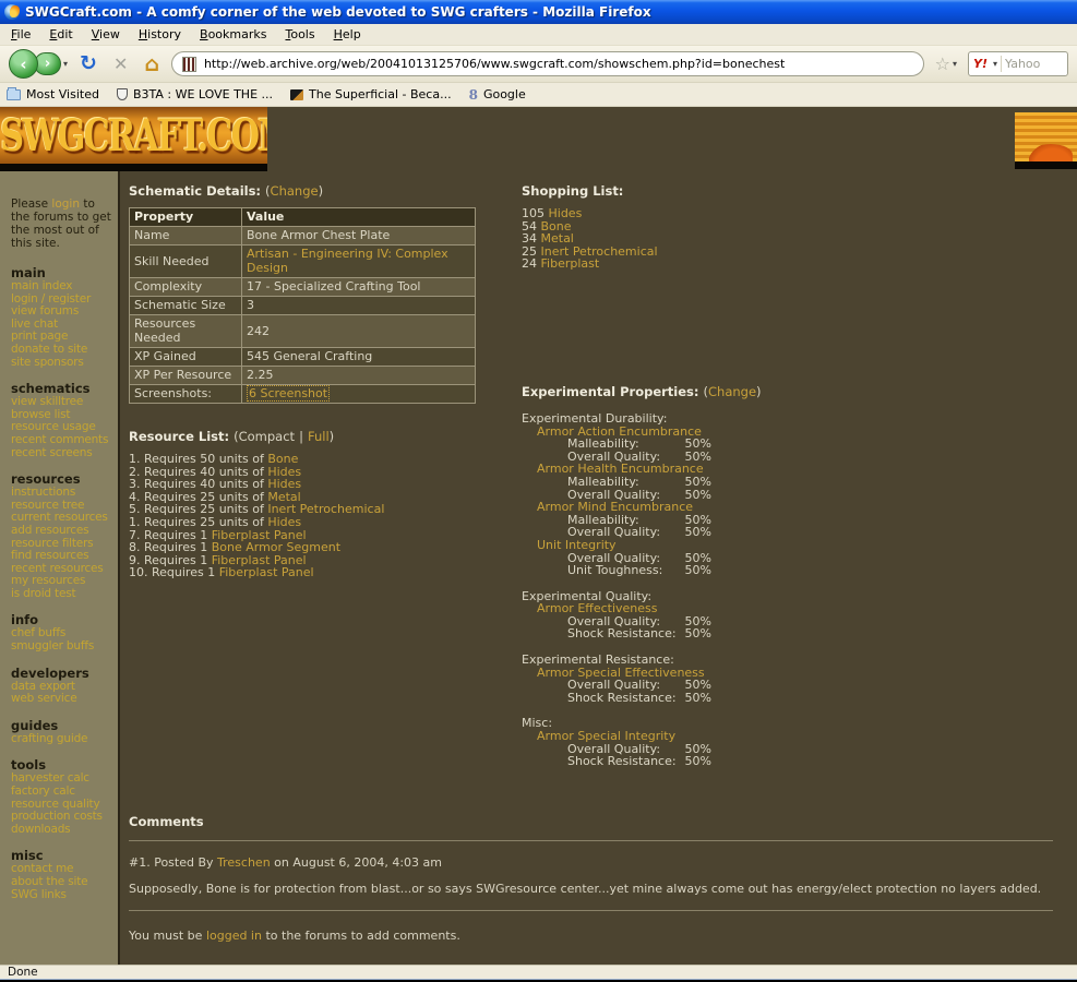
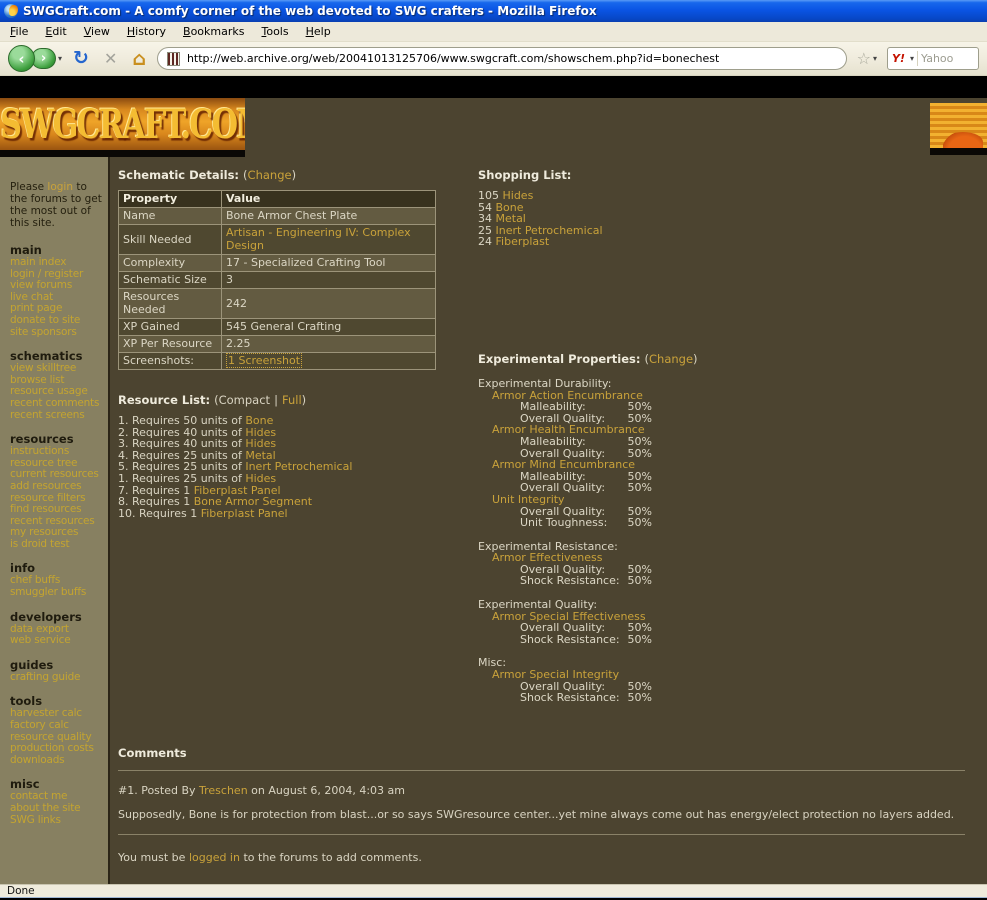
  SWGCraft.com - A comfy corner of the web devoted to SWG crafters - Mozilla Firefox
  File
  Edit
  View
  History
  Bookmarks
  Tools
  Help
  ‹
  ›
  ▾
  ↻
  ✕
  ⌂
  http://web.archive.org/web/20041013125706/www.swgcraft.com/showschem.php?id=bonechest
  ☆
  ▾
  Y!
  ▾
  Yahoo
- Most Visited
- B3TA : WE LOVE THE ...
- The Superficial - Beca...
- 8
- Google
  SWGCRAFT.CO
  Please login to the forums to get the most out of this site.
  main
  main index
  login / register
  view forums
  live chat
  print page
  donate to site
  site sponsors
  schematics
  view skilltree
  browse list
  resource usage
  recent comments
  recent screens
  resources
  instructions
  resource tree
  current resources
  add resources
  resource filters
  find resources
  recent resources
  my resources
  is droid test
  info
  chef buffs
  smuggler buffs
  developers
  data export
  web service
  guides
  crafting guide
  tools
  harvester calc
  factory calc
  resource quality
  production costs
  downloads
  misc
  contact me
  about the site
  SWG links
  Schematic Details: (Change)
  Property	Value
  Name	Bone Armor Chest Plate
  Skill Needed	Artisan - Engineering IV: Complex Design
  Complexity	17 - Specialized Crafting Tool
  Schematic Size	3
  Resources Needed	242
  XP Gained	545 General Crafting
  XP Per Resource	2.25
- Screenshots:	6 Screenshot
+ Screenshots:	1 Screenshot
  Resource List: (Compact | Full)
  1. Requires 50 units of Bone
  2. Requires 40 units of Hides
  3. Requires 40 units of Hides
  4. Requires 25 units of Metal
  5. Requires 25 units of Inert Petrochemical
  1. Requires 25 units of Hides
  7. Requires 1 Fiberplast Panel
  8. Requires 1 Bone Armor Segment
- 9. Requires 1 Fiberplast Panel
  10. Requires 1 Fiberplast Panel
  Shopping List:
  105 Hides
  54 Bone
  34 Metal
  25 Inert Petrochemical
  24 Fiberplast
  Experimental Properties: (Change)
  Experimental Durability:
  Armor Action Encumbrance
  Malleability:
  50%
  Overall Quality:
  50%
  Armor Health Encumbrance
  Malleability:
  50%
  Overall Quality:
  50%
  Armor Mind Encumbrance
  Malleability:
  50%
  Overall Quality:
  50%
  Unit Integrity
  Overall Quality:
  50%
  Unit Toughness:
  50%
- Experimental Quality:
+ Experimental Resistance:
  Armor Effectiveness
  Overall Quality:
  50%
  Shock Resistance:
  50%
- Experimental Resistance:
+ Experimental Quality:
  Armor Special Effectiveness
  Overall Quality:
  50%
  Shock Resistance:
  50%
  Misc:
  Armor Special Integrity
  Overall Quality:
  50%
  Shock Resistance:
  50%
  Comments
  #1. Posted By Treschen on August 6, 2004, 4:03 am
  Supposedly, Bone is for protection from blast...or so says SWGresource center...yet mine always come out has energy/elect protection no layers added.
  You must be logged in to the forums to add comments.
  Done
